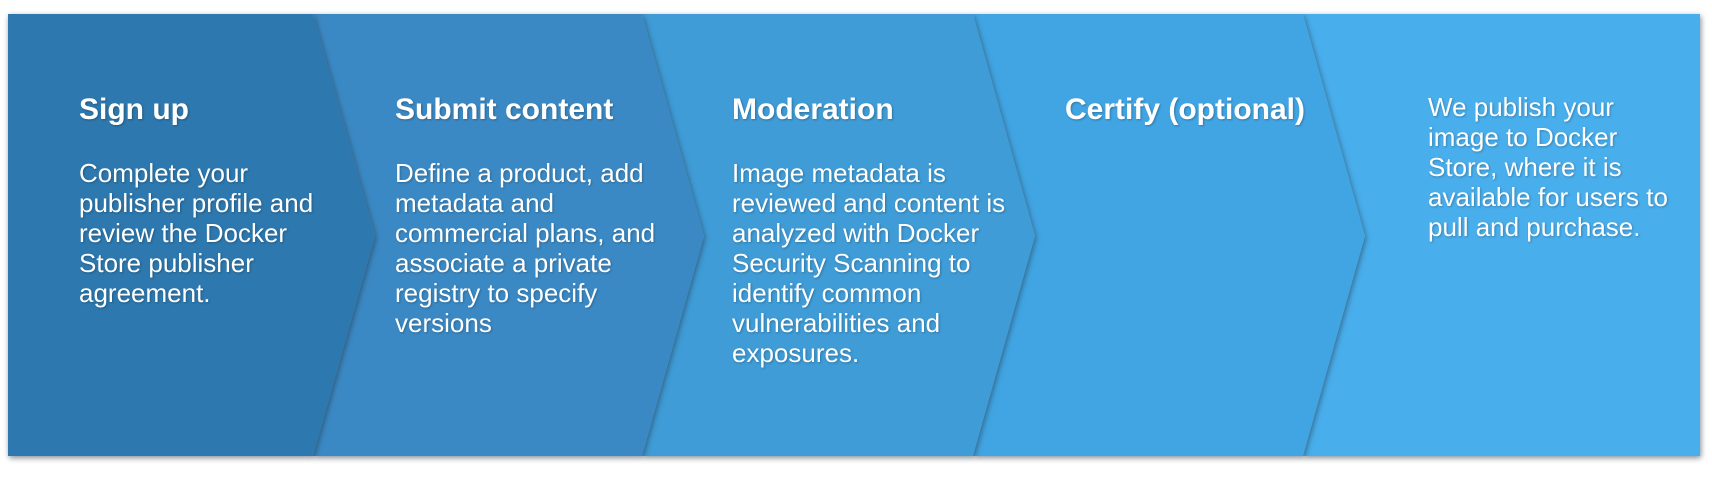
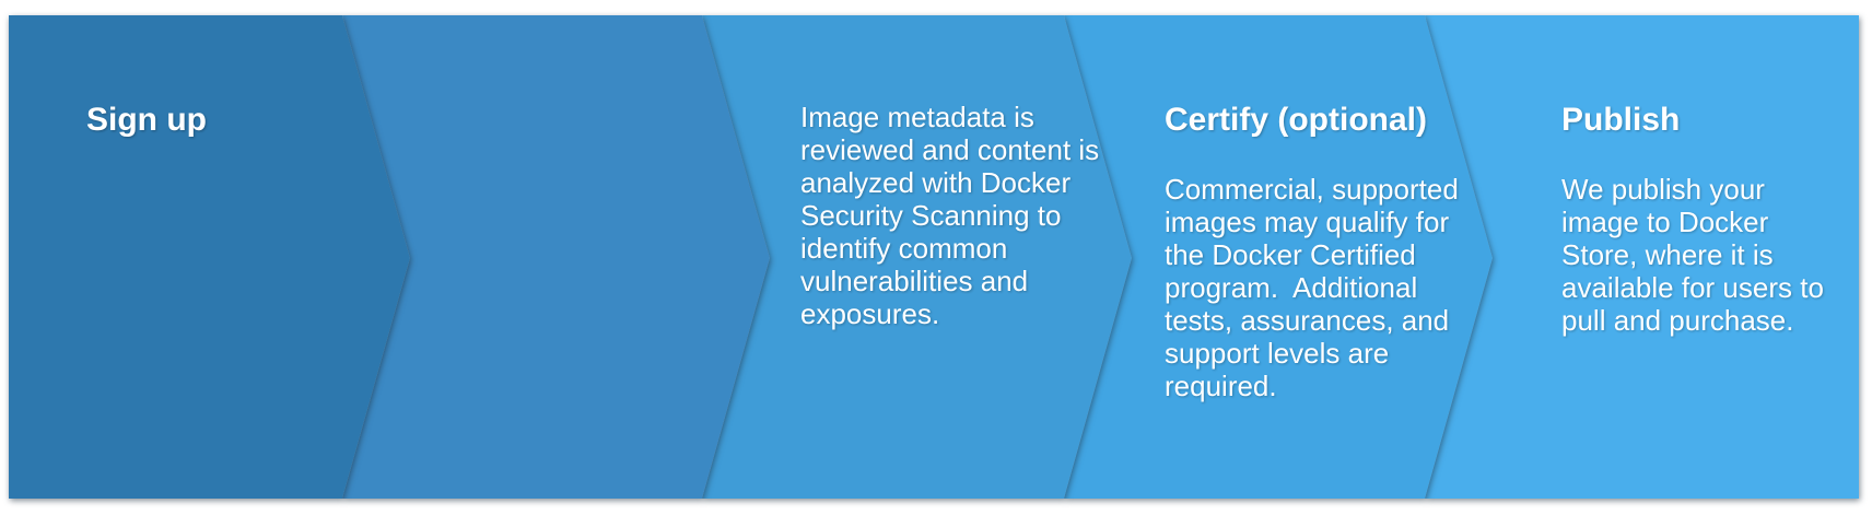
  Sign up
- Complete your
- publisher profile and
- review the Docker
- Store publisher
- agreement.
- Submit content
- Define a product, add
- metadata and
- commercial plans, and
- associate a private
- registry to specify
- versions
- Moderation
  Image metadata is
  reviewed and content is
  analyzed with Docker
  Security Scanning to
  identify common
  vulnerabilities and
  exposures.
  Certify (optional)
+ Commercial, supported
+ images may qualify for
+ the Docker Certified
+ program. Additional
+ tests, assurances, and
+ support levels are
+ required.
+ Publish
  We publish your
  image to Docker
  Store, where it is
  available for users to
  pull and purchase.
